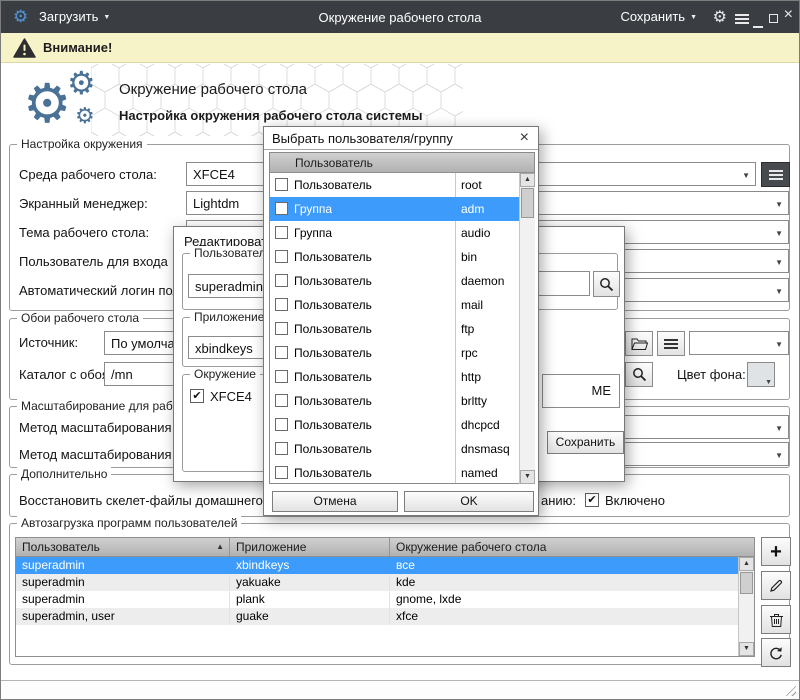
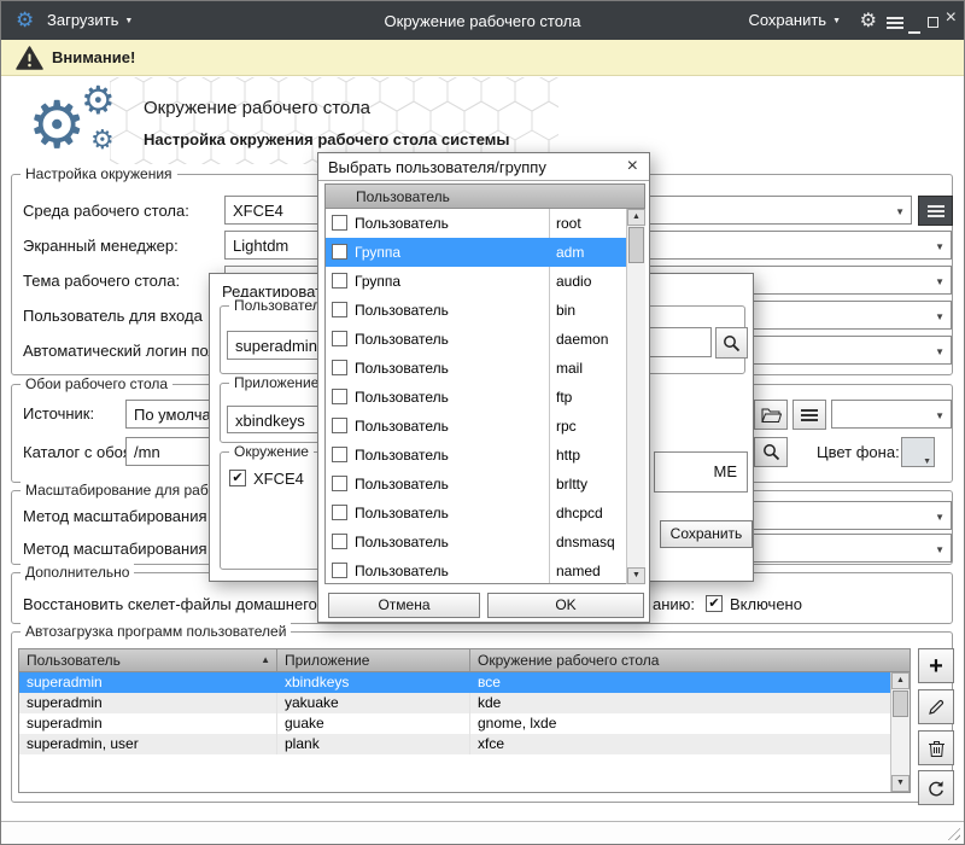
  ⚙
  Загрузить
  Окружение рабочего стола
  Сохранить
  ⚙
  ×
  Внимание!
  ⚙
  ⚙
  ⚙
  Окружение рабочего стола
  Настройка окружения рабочего стола системы
  Настройка окружения
  Среда рабочего стола:
  XFCE4
  ▼
  Экранный менеджер:
  Lightdm
  ▼
  Тема рабочего стола:
  ▼
  Пользователь для входа
  ▼
  ▼
  Обои рабочего стола
  Источник:
  По умолча
  ▼
  Каталог с обо
  /mn
  Цвет фона:
  Метод масштабирования
  ▼
  Метод масштабирования
  ▼
  Дополнительно
  Восстановить скелет-файлы домашнего
  анию:
  ✔
  Включено
  Автозагрузка программ пользователей
  Пользователь
  ▲
  Приложение
  Окружение рабочего стола
  superadmin
  xbindkeys
  все
  superadmin
  yakuake
  kde
  superadmin
- plank
+ guake
  gnome, lxde
  superadmin, user
- guake
+ plank
  xfce
  +
  Редактирова
  Пользовате
  superadmin
  Приложение
  xbindkeys
  Окружение
  ✔
  XFCE4
  ME
  Сохранить
  Выбрать пользователя/группу
  ×
  Пользователь
  Пользователь
  root
  Группа
  adm
  Группа
  audio
  Пользователь
  bin
  Пользователь
  daemon
  Пользователь
  mail
  Пользователь
  ftp
  Пользователь
  rpc
  Пользователь
  http
  Пользователь
  brltty
  Пользователь
  dhcpcd
  Пользователь
  dnsmasq
  Пользователь
  named
  Отмена
  OK
